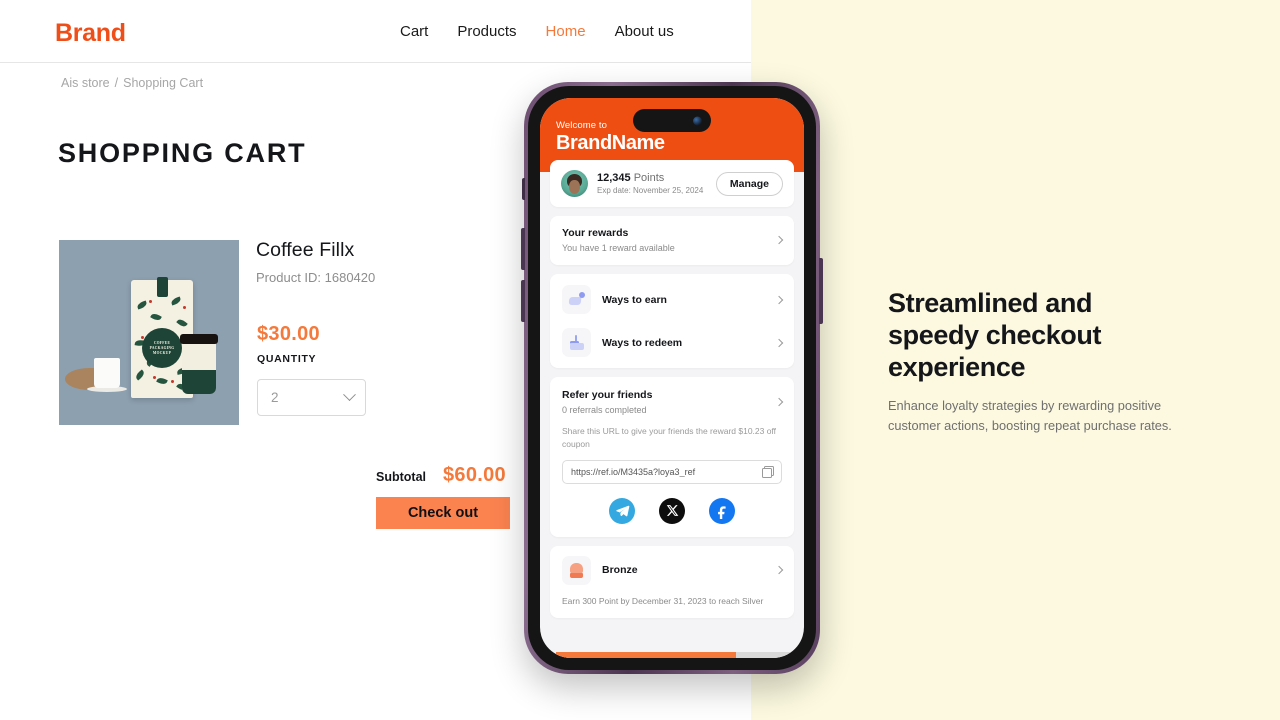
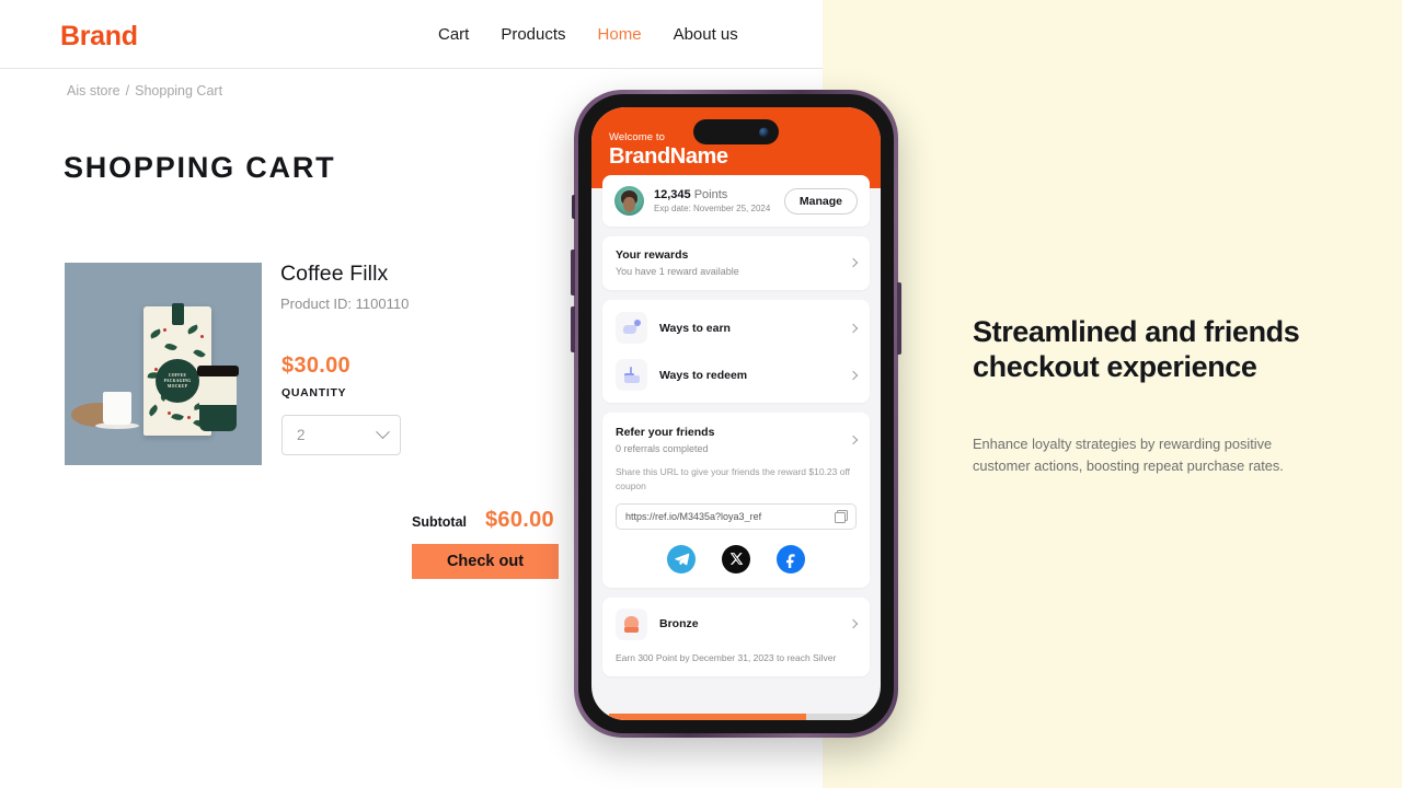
  Brand
  Cart
  Products
  Home
  About us
  Ais store
  /
  Shopping Cart
  SHOPPING CART
  Coffee Fillx
- Product ID: 1680420
+ Product ID: 1100110
  $30.00
  QUANTITY
  2
  Subtotal
  $60.00
  Check out
  Welcome to
  BrandName
  12,345 Points
  Exp date: November 25, 2024
  Manage
  Your rewards
  You have 1 reward available
  Ways to earn
  Ways to redeem
  Refer your friends
  0 referrals completed
  Share this URL to give your friends the reward $10.23 off coupon
  https://ref.io/M3435a?loya3_ref
  Bronze
  Earn 300 Point by December 31, 2023 to reach Silver
- Streamlined and speedy checkout experience
+ Streamlined and friends checkout experience
  Enhance loyalty strategies by rewarding positive customer actions, boosting repeat purchase rates.
